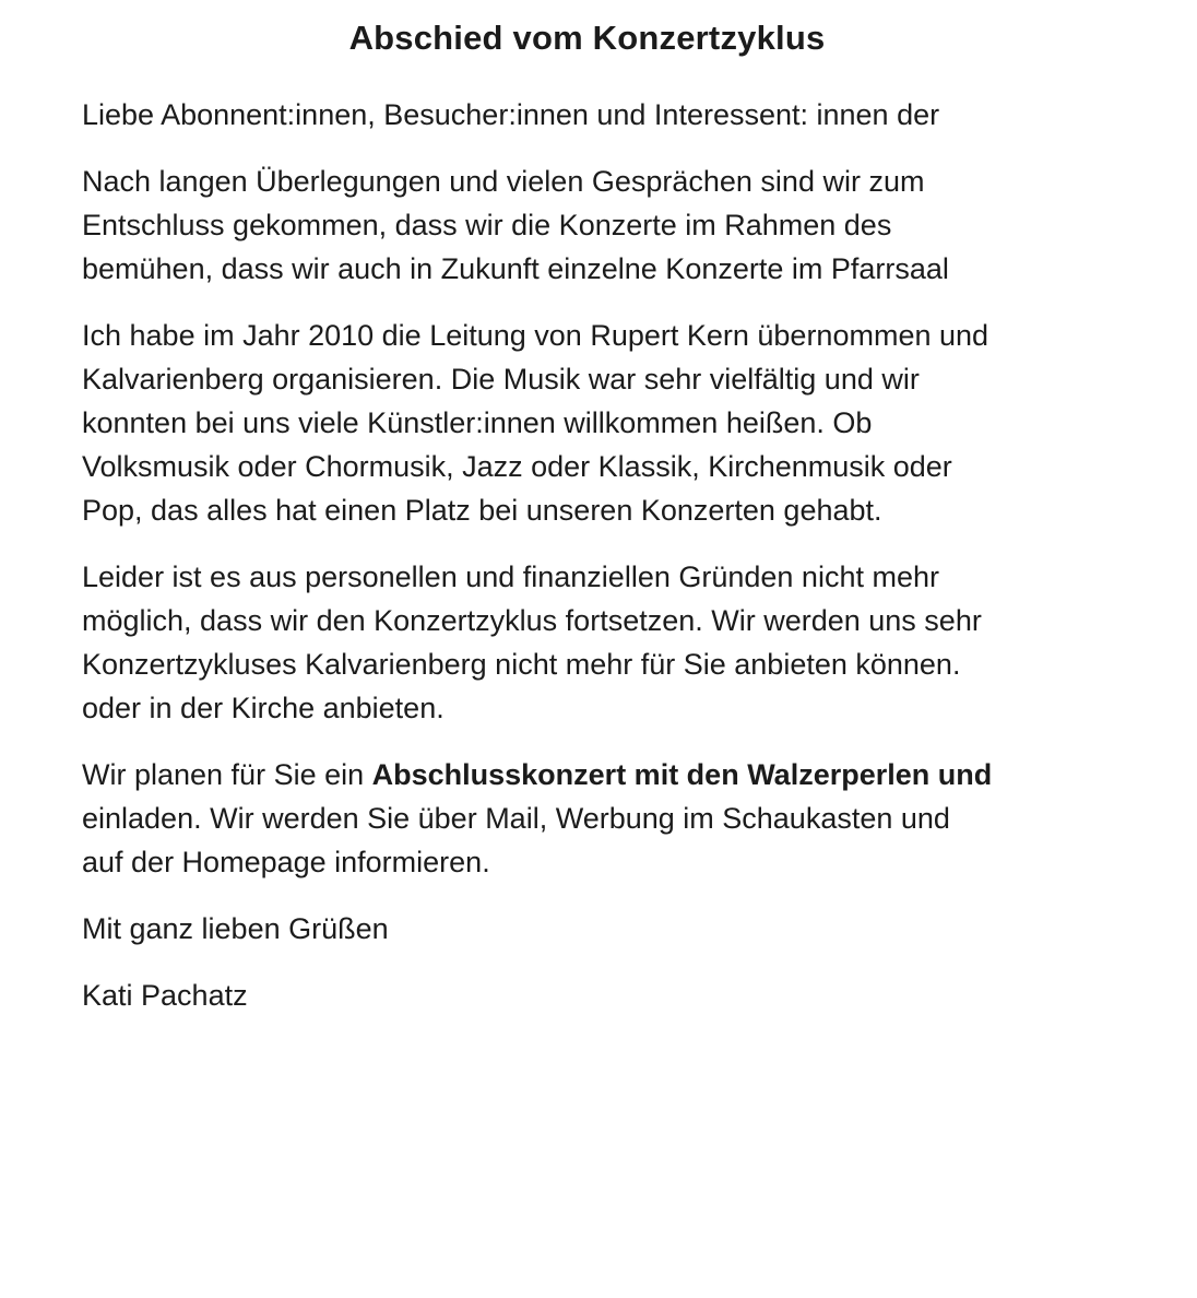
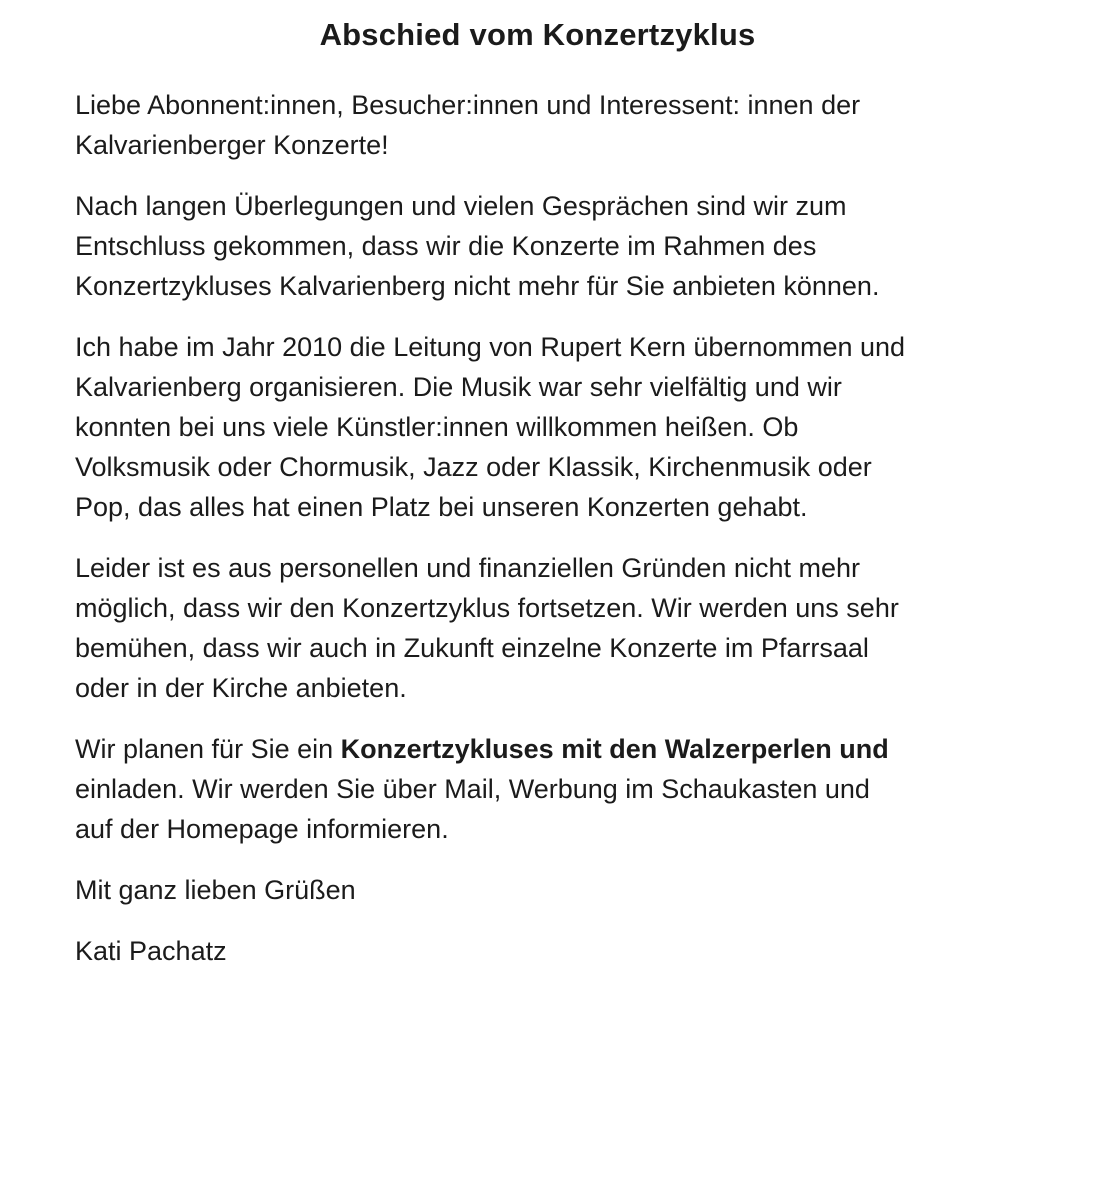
  Abschied vom Konzertzyklus
  Liebe Abonnent:innen, Besucher:innen und Interessent: innen der
+ Kalvarienberger Konzerte!
  Nach langen Überlegungen und vielen Gesprächen sind wir zum
  Entschluss gekommen, dass wir die Konzerte im Rahmen des
- bemühen, dass wir auch in Zukunft einzelne Konzerte im Pfarrsaal
+ Konzertzykluses Kalvarienberg nicht mehr für Sie anbieten können.
  Ich habe im Jahr 2010 die Leitung von Rupert Kern übernommen und
  Kalvarienberg organisieren. Die Musik war sehr vielfältig und wir
  konnten bei uns viele Künstler:innen willkommen heißen. Ob
  Volksmusik oder Chormusik, Jazz oder Klassik, Kirchenmusik oder
  Pop, das alles hat einen Platz bei unseren Konzerten gehabt.
  Leider ist es aus personellen und finanziellen Gründen nicht mehr
  möglich, dass wir den Konzertzyklus fortsetzen. Wir werden uns sehr
- Konzertzykluses Kalvarienberg nicht mehr für Sie anbieten können.
+ bemühen, dass wir auch in Zukunft einzelne Konzerte im Pfarrsaal
  oder in der Kirche anbieten.
- Wir planen für Sie ein Abschlusskonzert mit den Walzerperlen und
+ Wir planen für Sie ein Konzertzykluses mit den Walzerperlen und
  einladen. Wir werden Sie über Mail, Werbung im Schaukasten und
  auf der Homepage informieren.
  Mit ganz lieben Grüßen
  Kati Pachatz
